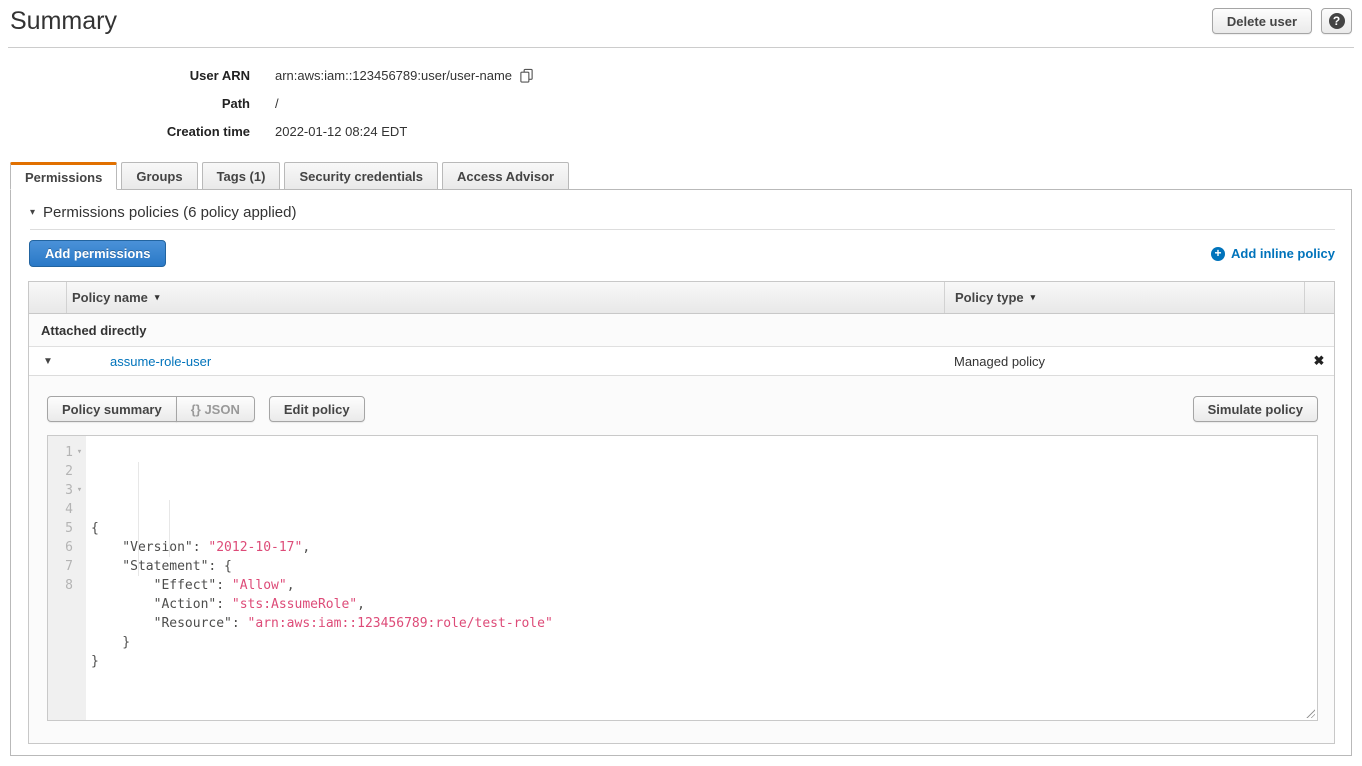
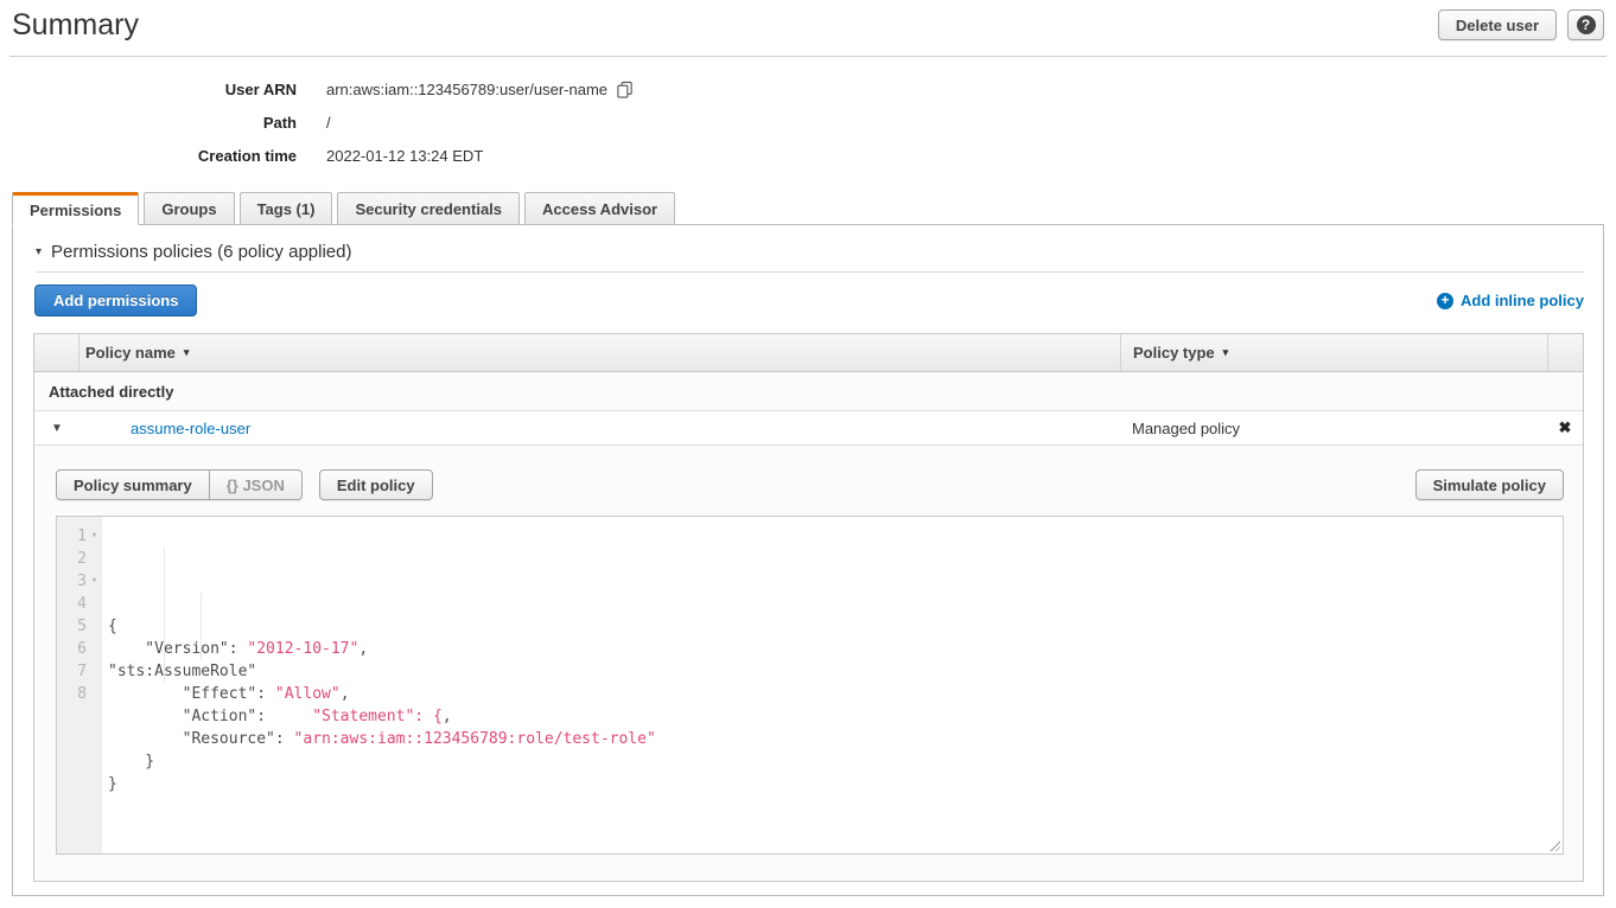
  Summary
  Delete user
  ?
  User ARN
  arn:aws:iam::123456789:user/user-name
  Path
  /
  Creation time
- 2022-01-12 08:24 EDT
+ 2022-01-12 13:24 EDT
  Permissions
  Groups
  Tags (1)
  Security credentials
  Access Advisor
  ▾
  Permissions policies (6 policy applied)
  Add permissions
  +
  Add inline policy
  Policy name
  ▾
  Policy type
  ▾
  Attached directly
  ▼
  assume-role-user
  Managed policy
  ✖
  Policy summary
  {} JSON
  Edit policy
  Simulate policy
  1
  ▾
  2
  3
  ▾
  4
  5
  6
  7
  8
  {
  "Version": "2012-10-17",
- "Statement": {
+ "sts:AssumeRole"
  "Effect": "Allow",
- "Action": "sts:AssumeRole",
+ "Action": "Statement": {,
  "Resource": "arn:aws:iam::123456789:role/test-role"
  }
  }
